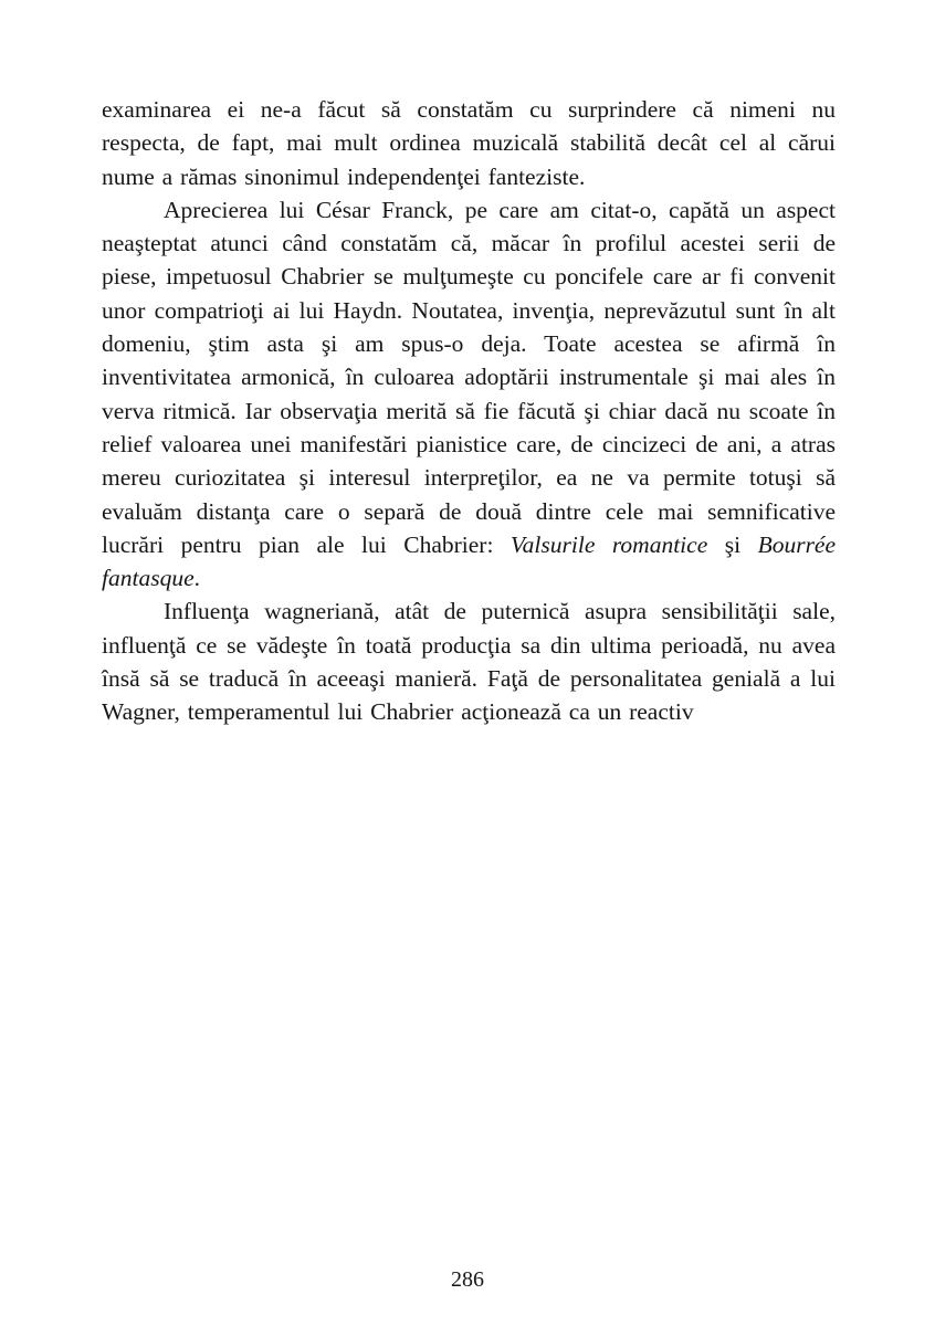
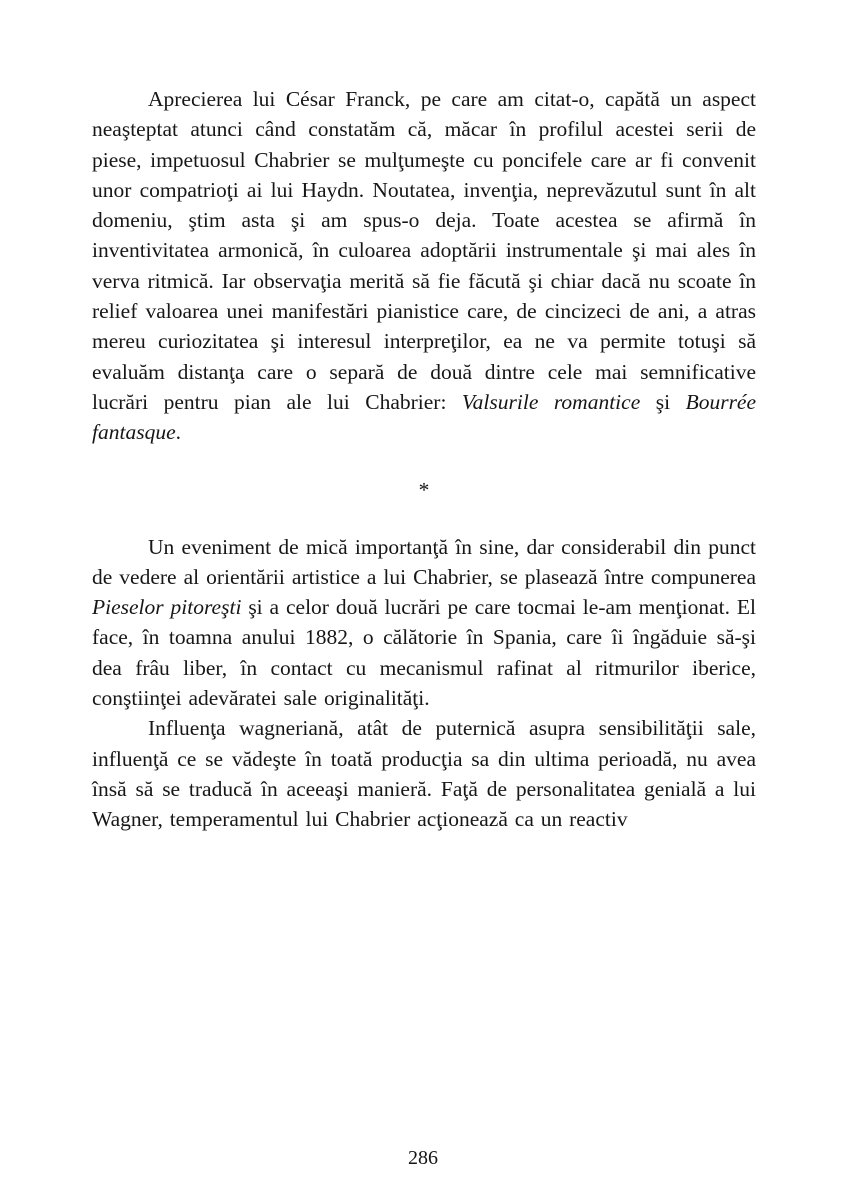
- examinarea ei ne-a făcut să constatăm cu surprindere că nimeni nu respecta, de fapt, mai mult ordinea muzicală stabilită decât cel al cărui nume a rămas sinonimul independenţei fanteziste.
  Aprecierea lui César Franck, pe care am citat-o, capătă un aspect neaşteptat atunci când constatăm că, măcar în profilul acestei serii de piese, impetuosul Chabrier se mulţumeşte cu poncifele care ar fi convenit unor compatrioţi ai lui Haydn. Noutatea, invenţia, neprevăzutul sunt în alt domeniu, ştim asta şi am spus-o deja. Toate acestea se afirmă în inventivitatea armonică, în culoarea adoptării instrumentale şi mai ales în verva ritmică. Iar observaţia merită să fie făcută şi chiar dacă nu scoate în relief valoarea unei manifestări pianistice care, de cincizeci de ani, a atras mereu curiozitatea şi interesul interpreţilor, ea ne va permite totuşi să evaluăm distanţa care o separă de două dintre cele mai semnificative lucrări pentru pian ale lui Chabrier: Valsurile romantice şi Bourrée fantasque.
+ *
+ Un eveniment de mică importanţă în sine, dar considerabil din punct de vedere al orientării artistice a lui Chabrier, se plasează între compunerea Pieselor pitoreşti şi a celor două lucrări pe care tocmai le-am menţionat. El face, în toamna anului 1882, o călătorie în Spania, care îi îngăduie să-şi dea frâu liber, în contact cu mecanismul rafinat al ritmurilor iberice, conştiinţei adevăratei sale originalităţi.
  Influenţa wagneriană, atât de puternică asupra sensibilităţii sale, influenţă ce se vădeşte în toată producţia sa din ultima perioadă, nu avea însă să se traducă în aceeaşi manieră. Faţă de personalitatea genială a lui Wagner, temperamentul lui Chabrier acţionează ca un reactiv
  286
